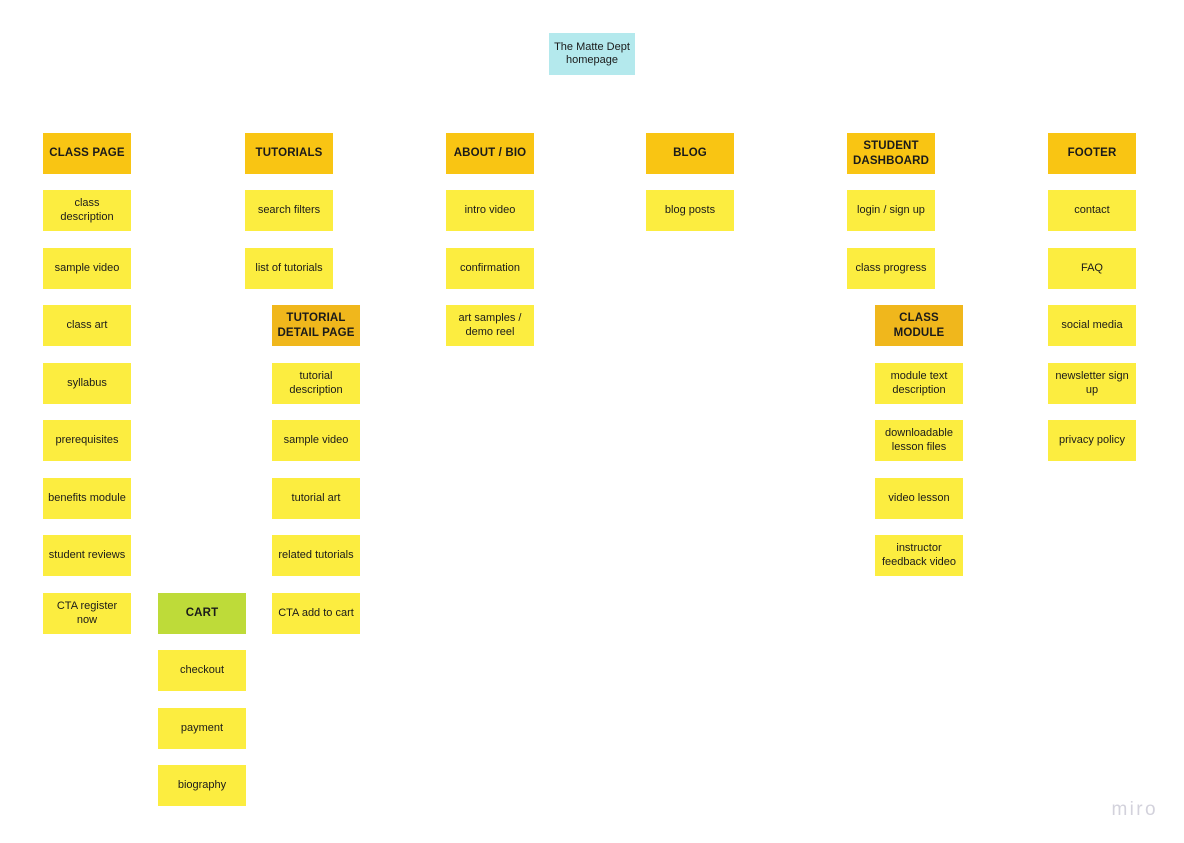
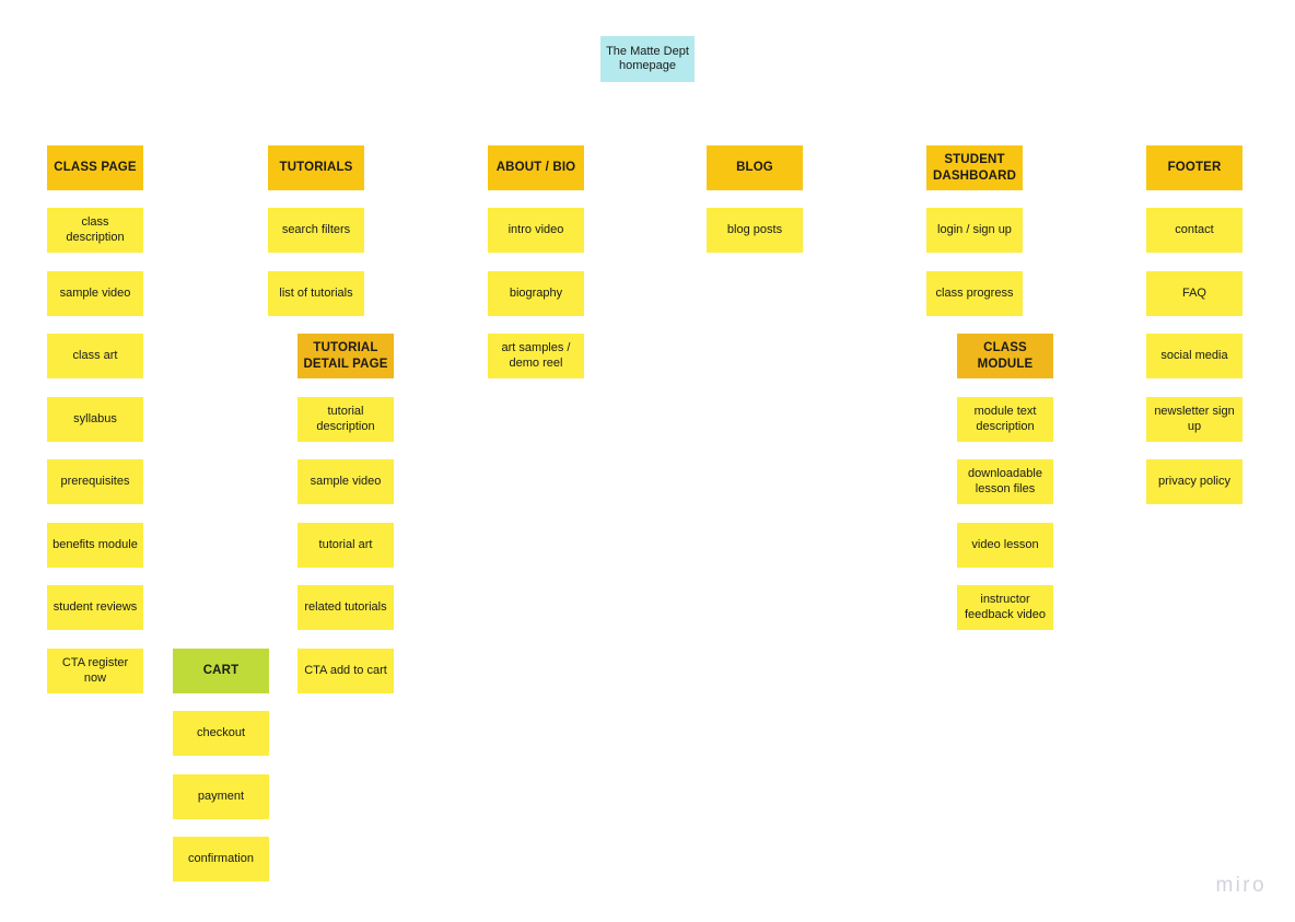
  The Matte Dept
  homepage
  CLASS PAGE
  class description
  sample video
  class art
  syllabus
  prerequisites
  benefits module
  student reviews
  CTA register now
  CART
  checkout
  payment
- biography
+ confirmation
  TUTORIALS
  search filters
  list of tutorials
  TUTORIAL
  DETAIL PAGE
  tutorial
  description
  sample video
  tutorial art
  related tutorials
  CTA add to cart
  ABOUT / BIO
  intro video
- confirmation
+ biography
  art samples /
  demo reel
  BLOG
  blog posts
  STUDENT
  DASHBOARD
  login / sign up
  class progress
  CLASS MODULE
  module text
  description
  downloadable
  lesson files
  video lesson
  instructor
  feedback video
  FOOTER
  contact
  FAQ
  social media
  newsletter sign
  up
  privacy policy
  miro
